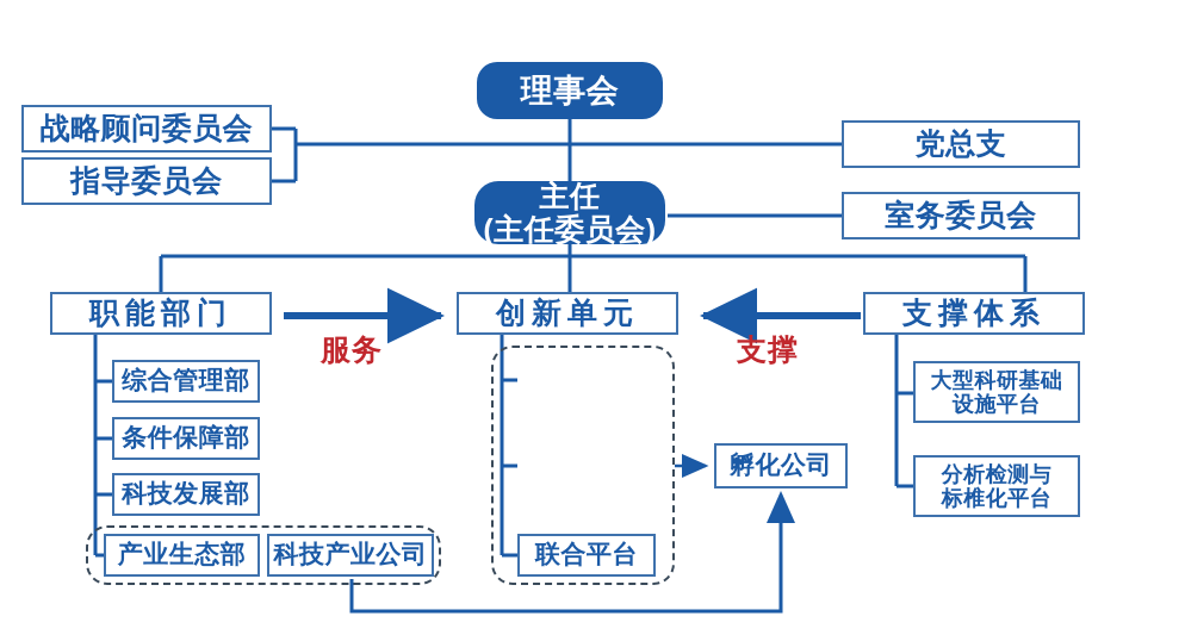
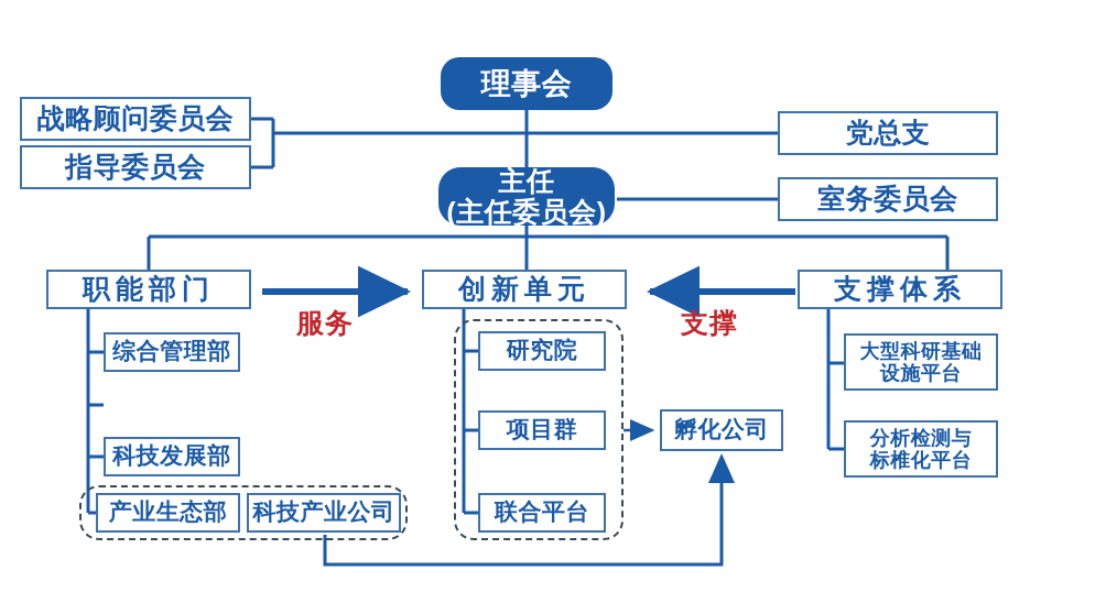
  理事会
  战略顾问委员会
  指导委员会
  党总支
  室务委员会
  主任
  (主任委员会)
  职能部门
  创新单元
  支撑体系
  服务
  支撑
  综合管理部
- 条件保障部
  科技发展部
  产业生态部
  科技产业公司
+ 研究院
+ 项目群
  联合平台
  孵化公司
  大型科研基础
  设施平台
  分析检测与
  标椎化平台
